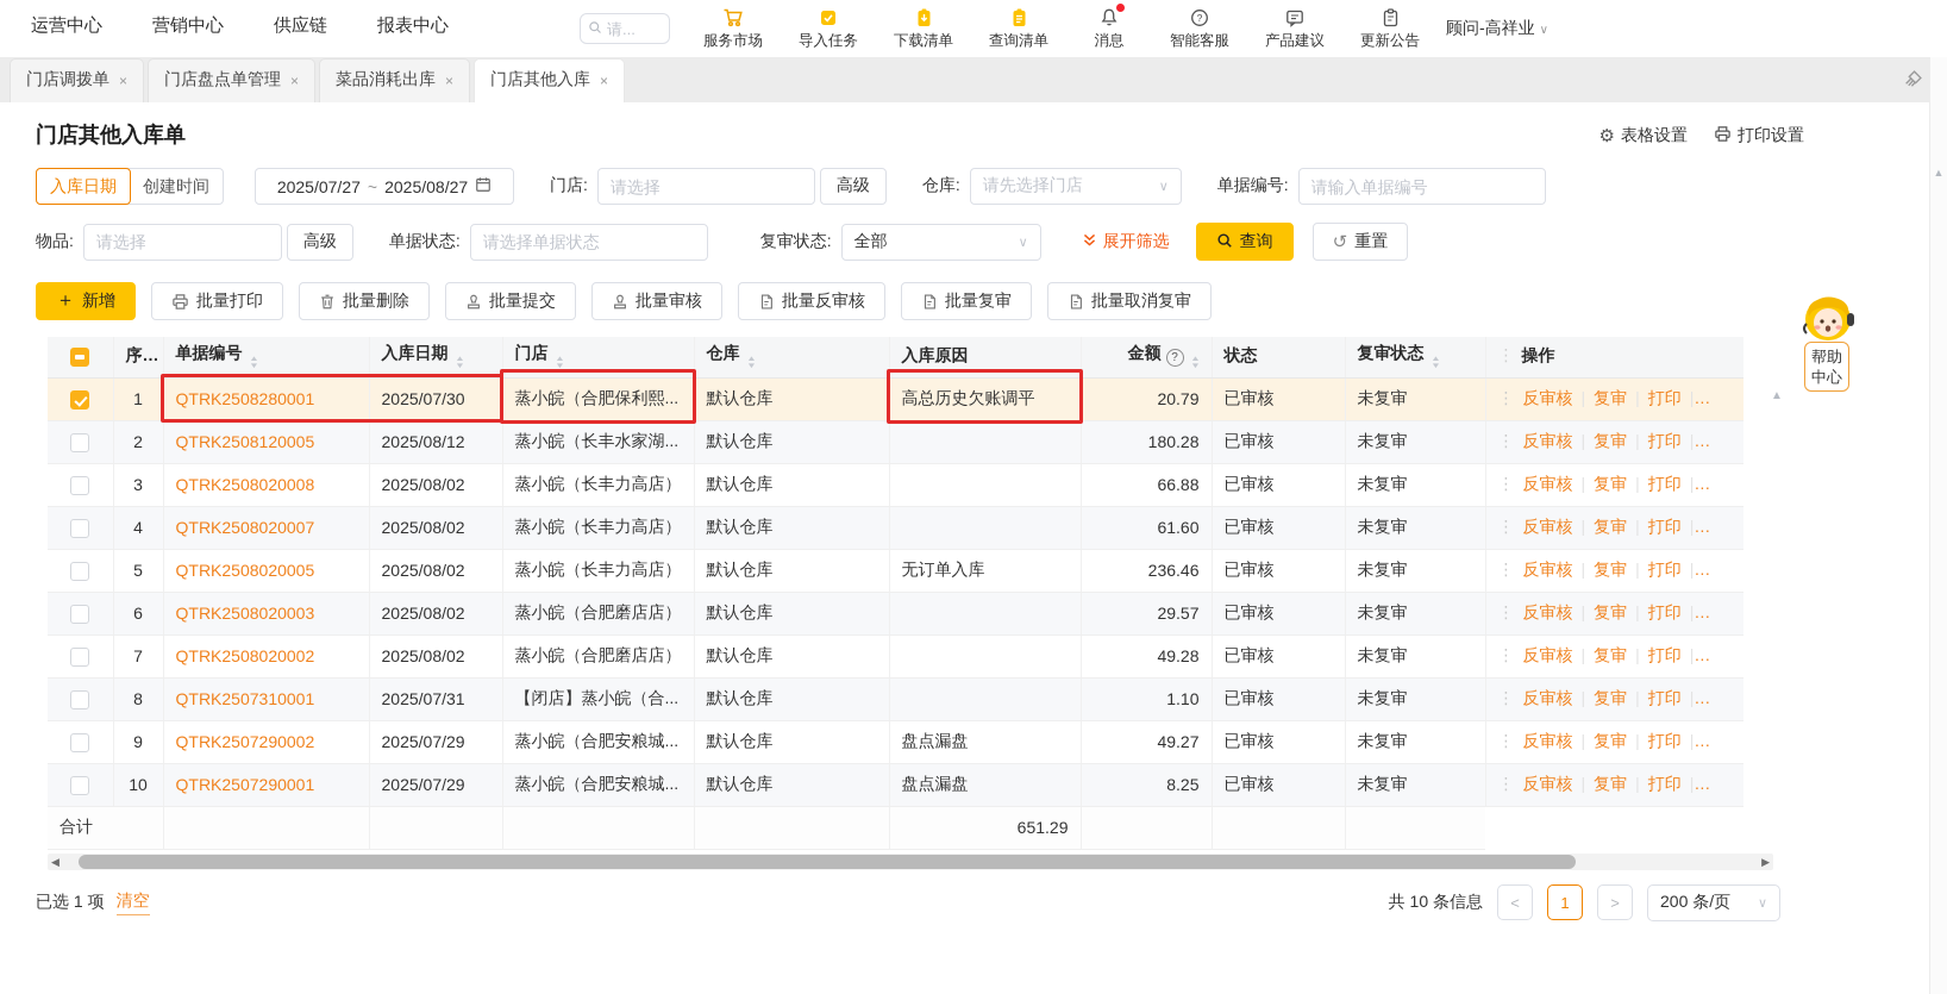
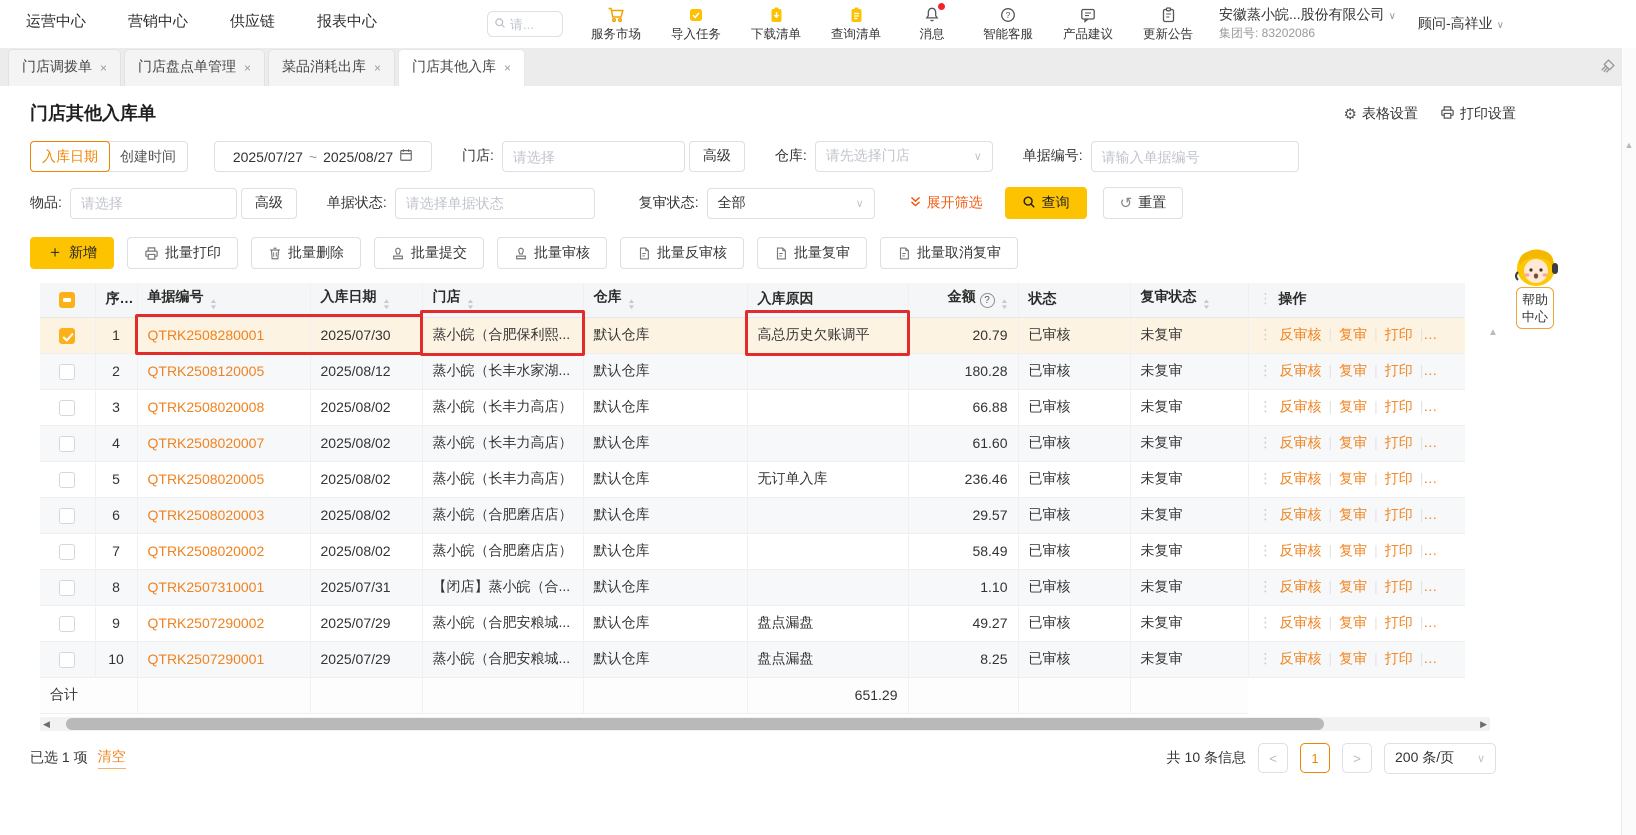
  运营中心
  营销中心
  供应链
  报表中心
  请...
  服务市场
  导入任务
  下载清单
  查询清单
  消息
  ?
  智能客服
  产品建议
  更新公告
+ 安徽蒸小皖...股份有限公司 ∨
+ 集团号: 83202086
  顾问-高祥业 ∨
  门店调拨单
  ×
  门店盘点单管理
  ×
  菜品消耗出库
  ×
  门店其他入库
  ×
  门店其他入库单
  ⚙
  表格设置
  打印设置
  入库日期
  创建时间
  2025/07/27
  ~
  2025/08/27
  门店:
  请选择
  高级
  仓库:
  请先选择门店
  ∨
  单据编号:
  请输入单据编号
  物品:
  请选择
  高级
  单据状态:
  请选择单据状态
  复审状态:
  全部
  ∨
  展开筛选
  查询
  ↺
  重置
  ＋
  新增
  批量打印
  批量删除
  批量提交
  批量审核
  批量反审核
  批量复审
  批量取消复审
  	序号	单据编号	入库日期	门店	仓库	入库原因	金额 ?	状态	复审状态	⋮ 操作
  	1	QTRK2508280001	2025/07/30	蒸小皖（合肥保利熙...	默认仓库	高总历史欠账调平	20.79	已审核	未复审	⋮ 反审核 复审 打印 | 导出
  	2	QTRK2508120005	2025/08/12	蒸小皖（长丰水家湖...	默认仓库		180.28	已审核	未复审	⋮ 反审核 复审 打印 导出
  	3	QTRK2508020008	2025/08/02	蒸小皖（长丰力高店）	默认仓库		66.88	已审核	未复审	⋮ 反审核 | 复审 打印 | 导出
  	4	QTRK2508020007	2025/08/02	蒸小皖（长丰力高店）	默认仓库		61.60	已审核	未复审	⋮ 反审核 复审 打印 导出
  	5	QTRK2508020005	2025/08/02	蒸小皖（长丰力高店）	默认仓库	无订单入库	236.46	已审核	未复审	⋮ 反审核 | 复审 打印 | 导出
  	6	QTRK2508020003	2025/08/02	蒸小皖（合肥磨店店）	默认仓库		29.57	已审核	未复审	⋮ 反审核 复审 打印 导出
- 	7	QTRK2508020002	2025/08/02	蒸小皖（合肥磨店店）	默认仓库		49.28	已审核	未复审	⋮ 反审核 | 复审 打印 | 导出
+ 	7	QTRK2508020002	2025/08/02	蒸小皖（合肥磨店店）	默认仓库		58.49	已审核	未复审	⋮ 反审核 | 复审 打印 | 导出
  	8	QTRK2507310001	2025/07/31	【闭店】蒸小皖（合...	默认仓库		1.10	已审核	未复审	⋮ 反审核 复审 打印 导出
  	9	QTRK2507290002	2025/07/29	蒸小皖（合肥安粮城...	默认仓库	盘点漏盘	49.27	已审核	未复审	⋮ 反审核 | 复审 打印 | 导出
  	10	QTRK2507290001	2025/07/29	蒸小皖（合肥安粮城...	默认仓库	盘点漏盘	8.25	已审核	未复审	⋮ 反审核 复审 打印 导出
  合计					651.29
  ▲
  ◀
  ▶
  已选 1 项
  清空
  共 10 条信息
  <
  1
  >
  200 条/页
  ∨
  ▲
  帮助中心
